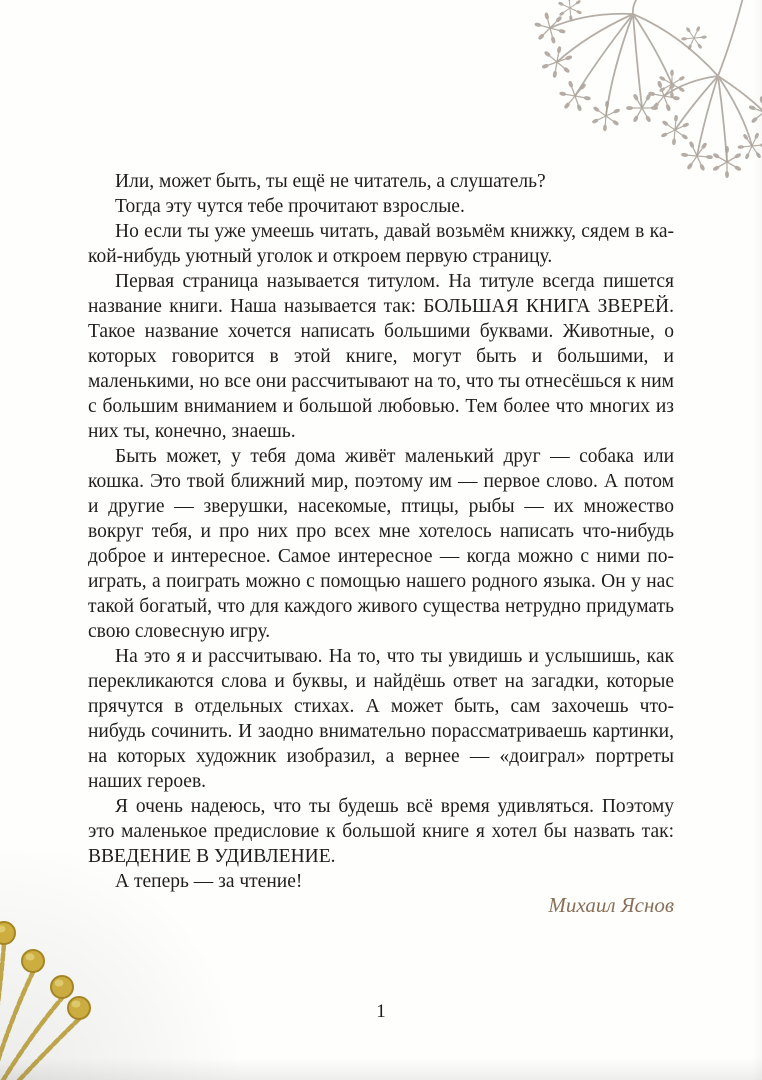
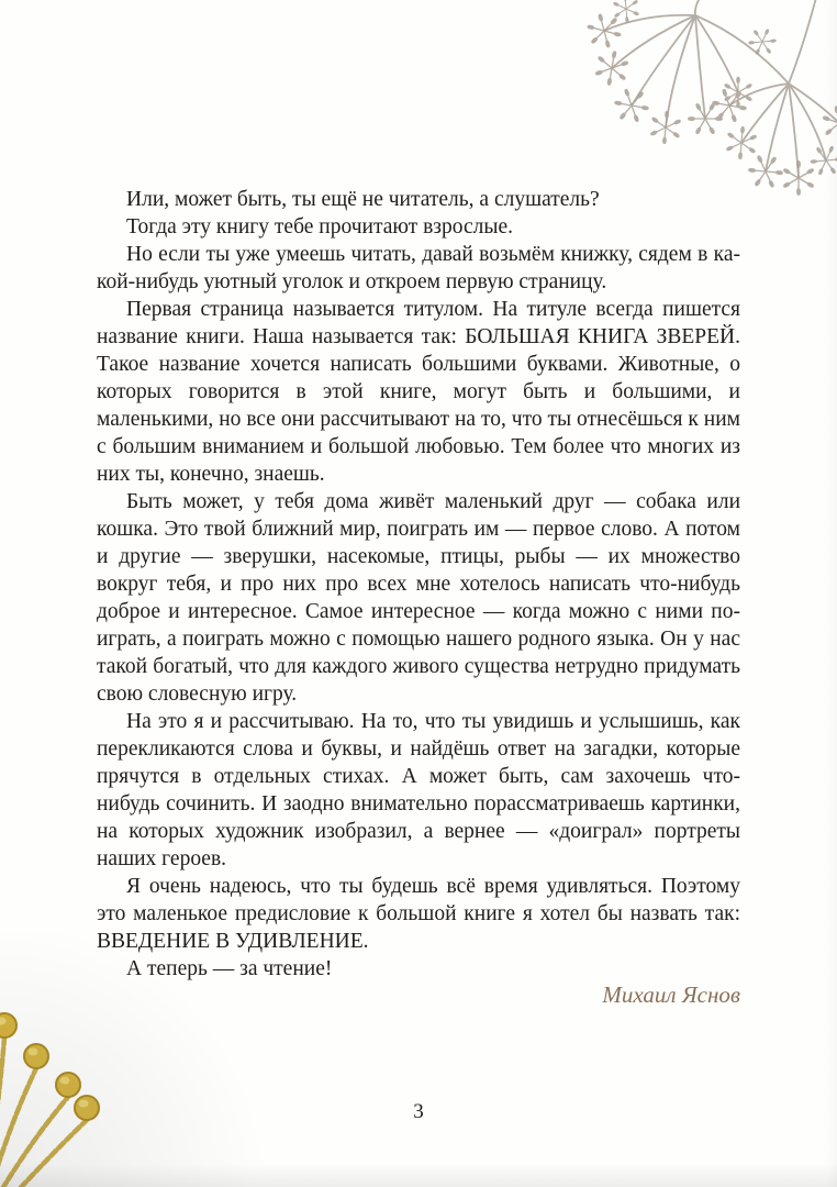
  Или, может быть, ты ещё не читатель, а слушатель?
- Тогда эту чутся тебе прочитают взрослые.
+ Тогда эту книгу тебе прочитают взрослые.
  Но если ты уже умеешь читать, давай возьмём книжку, сядем в ка­кой-нибудь уютный уголок и откроем первую страницу.
  Первая страница называется титулом. На титуле всегда пишется название книги. Наша называется так: БОЛЬШАЯ КНИГА ЗВЕРЕЙ. Та­кое название хочется написать большими буквами. Животные, о кото­рых говорится в этой книге, могут быть и большими, и маленькими, но все они рассчитывают на то, что ты отнесёшься к ним с большим вниманием и большой любовью. Тем более что многих из них ты, ко­нечно, знаешь.
- Быть может, у тебя дома живёт маленький друг — собака или кошка. Это твой ближний мир, поэтому им — первое слово. А по­том и другие — зверушки, насекомые, птицы, рыбы — их множество вокруг тебя, и про них про всех мне хотелось написать что-нибудь доброе и интересное. Самое интересное — когда можно с ними по­играть, а поиграть можно с помощью нашего родного языка. Он у нас такой богатый, что для каждого живого существа нетрудно придумать свою словесную игру.
+ Быть может, у тебя дома живёт маленький друг — собака или кошка. Это твой ближний мир, поиграть им — первое слово. А по­том и другие — зверушки, насекомые, птицы, рыбы — их множество вокруг тебя, и про них про всех мне хотелось написать что-нибудь доброе и интересное. Самое интересное — когда можно с ними по­играть, а поиграть можно с помощью нашего родного языка. Он у нас такой богатый, что для каждого живого существа нетрудно придумать свою словесную игру.
  На это я и рассчитываю. На то, что ты увидишь и услышишь, как пе­рекликаются слова и буквы, и найдёшь ответ на загадки, которые пря­чутся в отдельных стихах. А может быть, сам захочешь что-нибудь со­чинить. И заодно внимательно порассматриваешь картинки, на которых художник изобразил, а вернее — «доиграл» портреты наших героев.
  Я очень надеюсь, что ты будешь всё время удивляться. Поэтому это маленькое предисловие к большой книге я хотел бы назвать так: ВЛЕНИЕ.
  Михаил Яснов
- 1
+ 3
